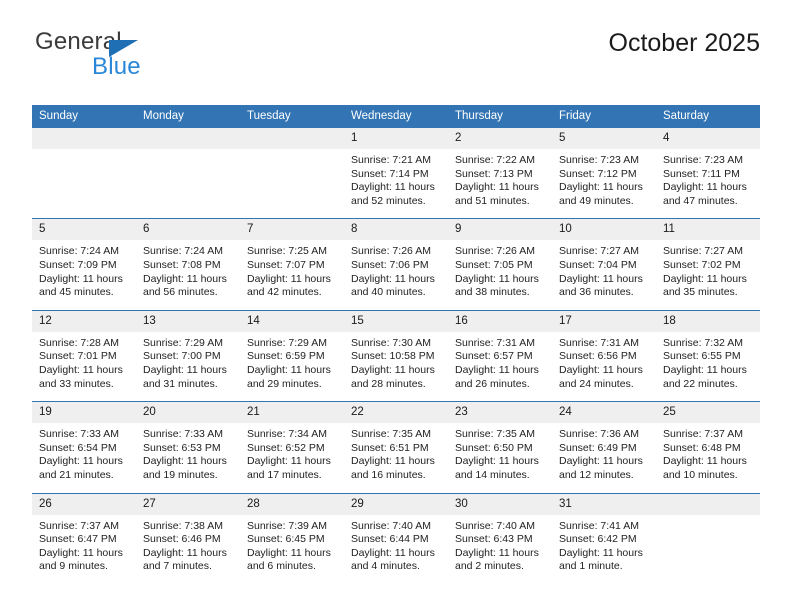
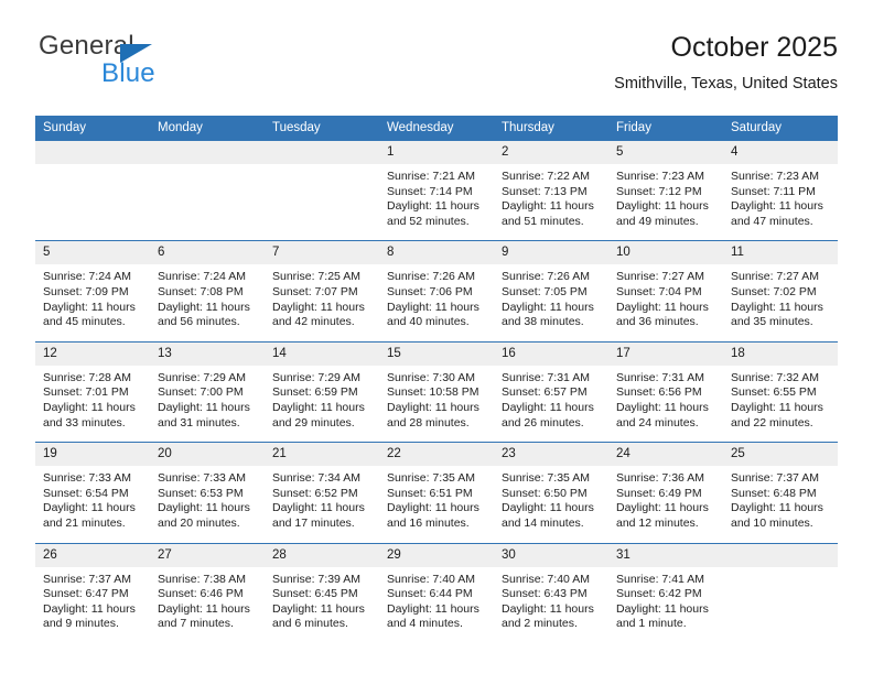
  General
  Blue
  October 2025
+ Smithville, Texas, United States
  Sunday	Monday	Tuesday	Wednesday	Thursday	Friday	Saturday
  			1Sunrise: 7:21 AMSunset: 7:14 PMDaylight: 11 hoursand 52 minutes.	2Sunrise: 7:22 AMSunset: 7:13 PMDaylight: 11 hoursand 51 minutes.	5Sunrise: 7:23 AMSunset: 7:12 PMDaylight: 11 hoursand 49 minutes.	4Sunrise: 7:23 AMSunset: 7:11 PMDaylight: 11 hoursand 47 minutes.
  5Sunrise: 7:24 AMSunset: 7:09 PMDaylight: 11 hoursand 45 minutes.	6Sunrise: 7:24 AMSunset: 7:08 PMDaylight: 11 hoursand 56 minutes.	7Sunrise: 7:25 AMSunset: 7:07 PMDaylight: 11 hoursand 42 minutes.	8Sunrise: 7:26 AMSunset: 7:06 PMDaylight: 11 hoursand 40 minutes.	9Sunrise: 7:26 AMSunset: 7:05 PMDaylight: 11 hoursand 38 minutes.	10Sunrise: 7:27 AMSunset: 7:04 PMDaylight: 11 hoursand 36 minutes.	11Sunrise: 7:27 AMSunset: 7:02 PMDaylight: 11 hoursand 35 minutes.
  12Sunrise: 7:28 AMSunset: 7:01 PMDaylight: 11 hoursand 33 minutes.	13Sunrise: 7:29 AMSunset: 7:00 PMDaylight: 11 hoursand 31 minutes.	14Sunrise: 7:29 AMSunset: 6:59 PMDaylight: 11 hoursand 29 minutes.	15Sunrise: 7:30 AMSunset: 10:58 PMDaylight: 11 hoursand 28 minutes.	16Sunrise: 7:31 AMSunset: 6:57 PMDaylight: 11 hoursand 26 minutes.	17Sunrise: 7:31 AMSunset: 6:56 PMDaylight: 11 hoursand 24 minutes.	18Sunrise: 7:32 AMSunset: 6:55 PMDaylight: 11 hoursand 22 minutes.
- 19Sunrise: 7:33 AMSunset: 6:54 PMDaylight: 11 hoursand 21 minutes.	20Sunrise: 7:33 AMSunset: 6:53 PMDaylight: 11 hoursand 19 minutes.	21Sunrise: 7:34 AMSunset: 6:52 PMDaylight: 11 hoursand 17 minutes.	22Sunrise: 7:35 AMSunset: 6:51 PMDaylight: 11 hoursand 16 minutes.	23Sunrise: 7:35 AMSunset: 6:50 PMDaylight: 11 hoursand 14 minutes.	24Sunrise: 7:36 AMSunset: 6:49 PMDaylight: 11 hoursand 12 minutes.	25Sunrise: 7:37 AMSunset: 6:48 PMDaylight: 11 hoursand 10 minutes.
+ 19Sunrise: 7:33 AMSunset: 6:54 PMDaylight: 11 hoursand 21 minutes.	20Sunrise: 7:33 AMSunset: 6:53 PMDaylight: 11 hoursand 20 minutes.	21Sunrise: 7:34 AMSunset: 6:52 PMDaylight: 11 hoursand 17 minutes.	22Sunrise: 7:35 AMSunset: 6:51 PMDaylight: 11 hoursand 16 minutes.	23Sunrise: 7:35 AMSunset: 6:50 PMDaylight: 11 hoursand 14 minutes.	24Sunrise: 7:36 AMSunset: 6:49 PMDaylight: 11 hoursand 12 minutes.	25Sunrise: 7:37 AMSunset: 6:48 PMDaylight: 11 hoursand 10 minutes.
  26Sunrise: 7:37 AMSunset: 6:47 PMDaylight: 11 hoursand 9 minutes.	27Sunrise: 7:38 AMSunset: 6:46 PMDaylight: 11 hoursand 7 minutes.	28Sunrise: 7:39 AMSunset: 6:45 PMDaylight: 11 hoursand 6 minutes.	29Sunrise: 7:40 AMSunset: 6:44 PMDaylight: 11 hoursand 4 minutes.	30Sunrise: 7:40 AMSunset: 6:43 PMDaylight: 11 hoursand 2 minutes.	31Sunrise: 7:41 AMSunset: 6:42 PMDaylight: 11 hoursand 1 minute.
